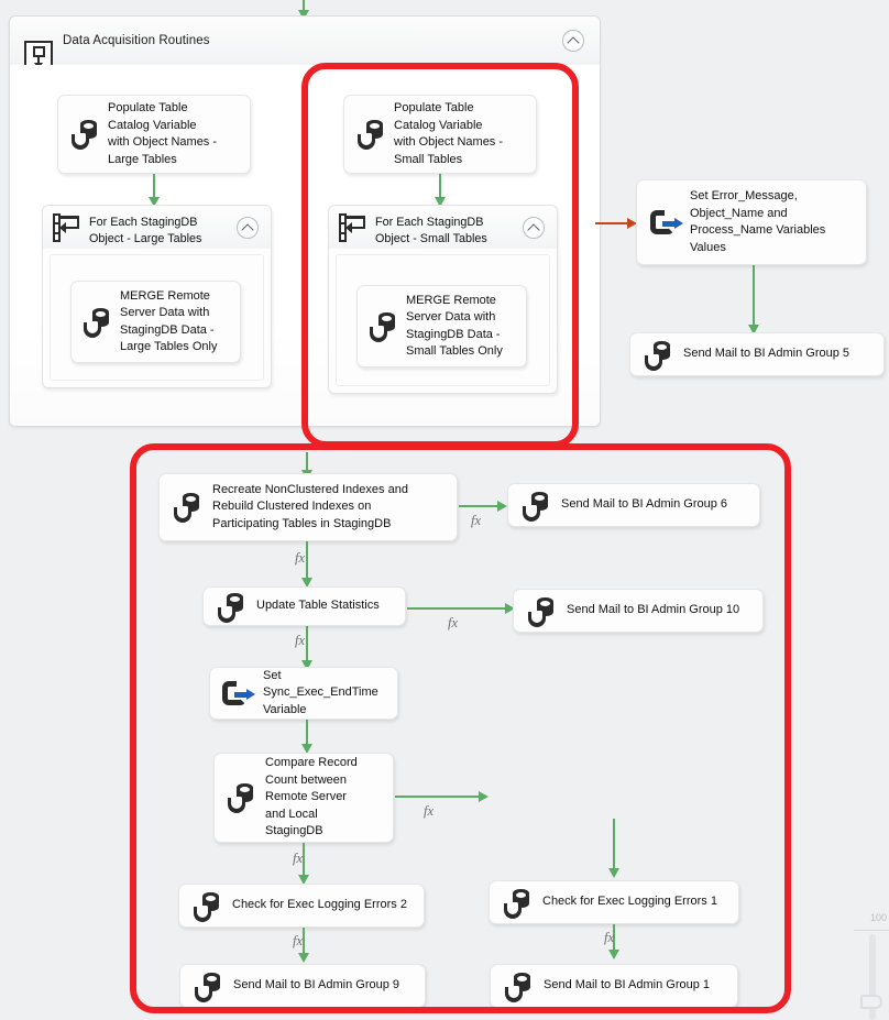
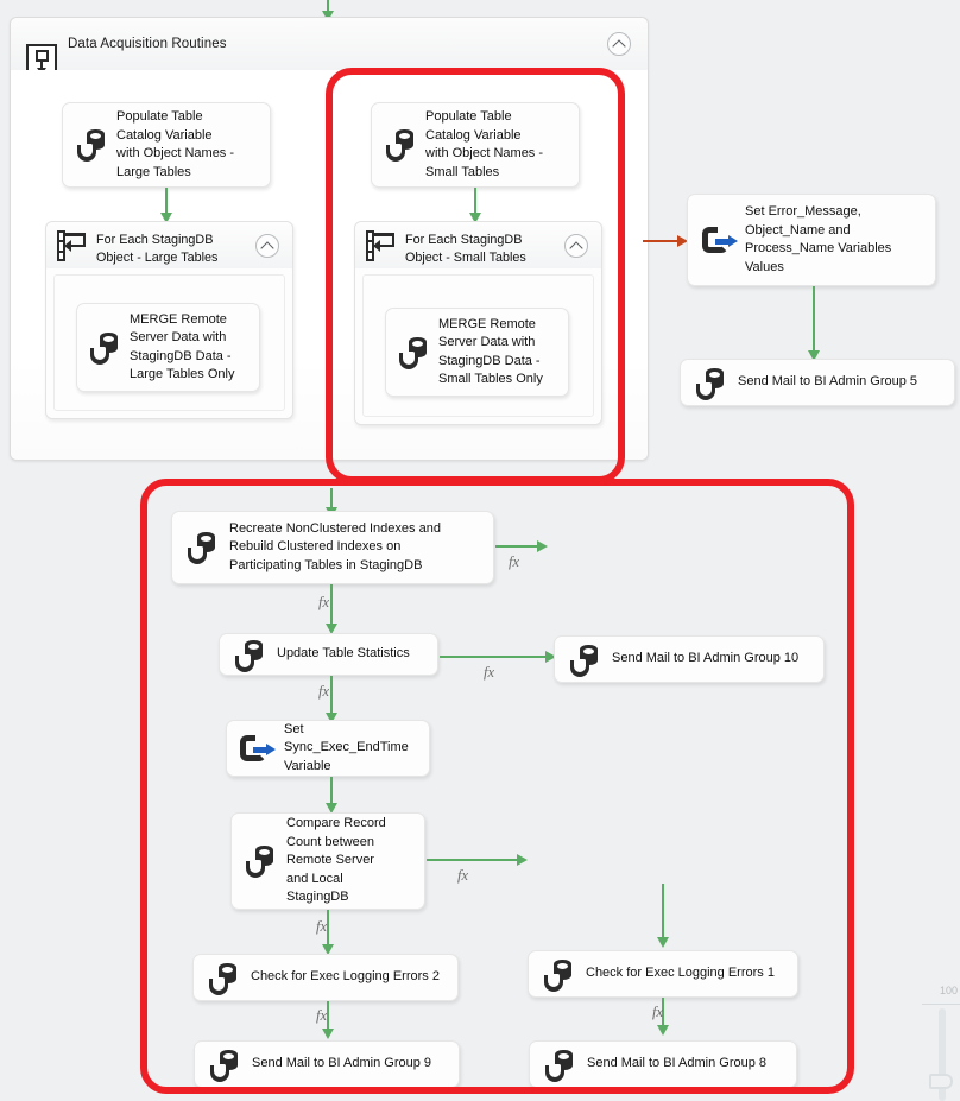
  Data Acquisition Routines
  Populate Table
  Catalog Variable
  with Object Names -
  Large Tables
  For Each StagingDB
  Object - Large Tables
  MERGE Remote
  Server Data with
  StagingDB Data -
  Large Tables Only
  Populate Table
  Catalog Variable
  with Object Names -
  Small Tables
  For Each StagingDB
  Object - Small Tables
  MERGE Remote
  Server Data with
  StagingDB Data -
  Small Tables Only
  Set Error_Message,
  Object_Name and
  Process_Name Variables
  Values
  Send Mail to BI Admin Group 5
  Recreate NonClustered Indexes and
  Rebuild Clustered Indexes on
  Participating Tables in StagingDB
  fx
- Send Mail to BI Admin Group 6
  fx
  Update Table Statistics
  fx
  Send Mail to BI Admin Group 10
  fx
  Set
  Sync_Exec_EndTime
  Variable
  Compare Record
  Count between
  Remote Server
  and Local
  StagingDB
  fx
  fx
  Check for Exec Logging Errors 2
  Check for Exec Logging Errors 1
  fx
  fx
  Send Mail to BI Admin Group 9
- Send Mail to BI Admin Group 1
+ Send Mail to BI Admin Group 8
  100
